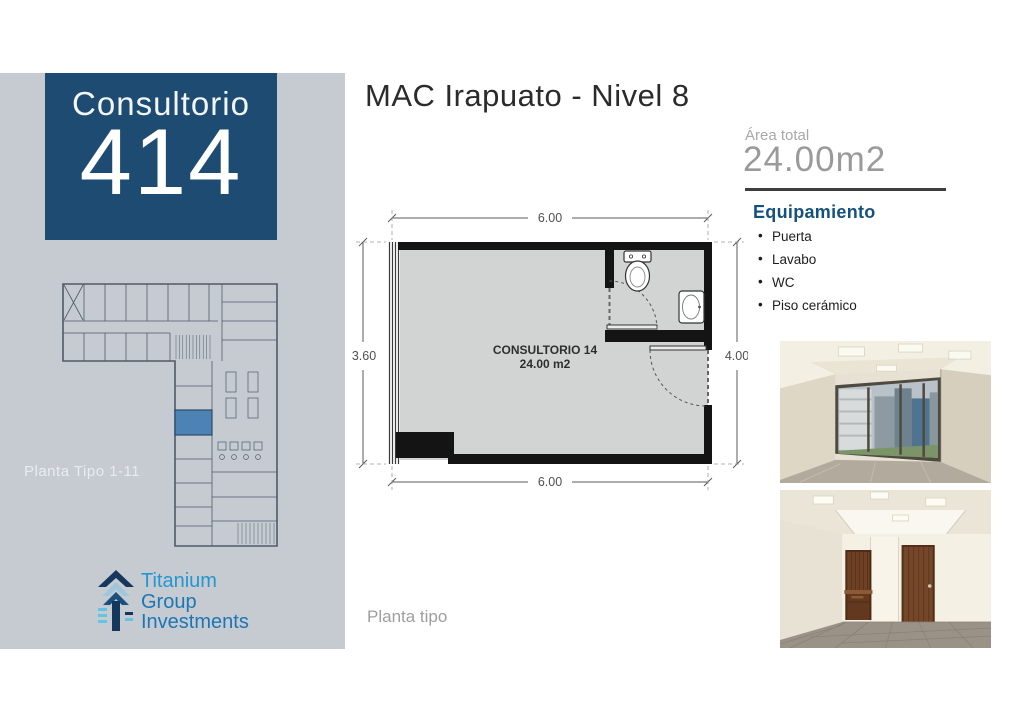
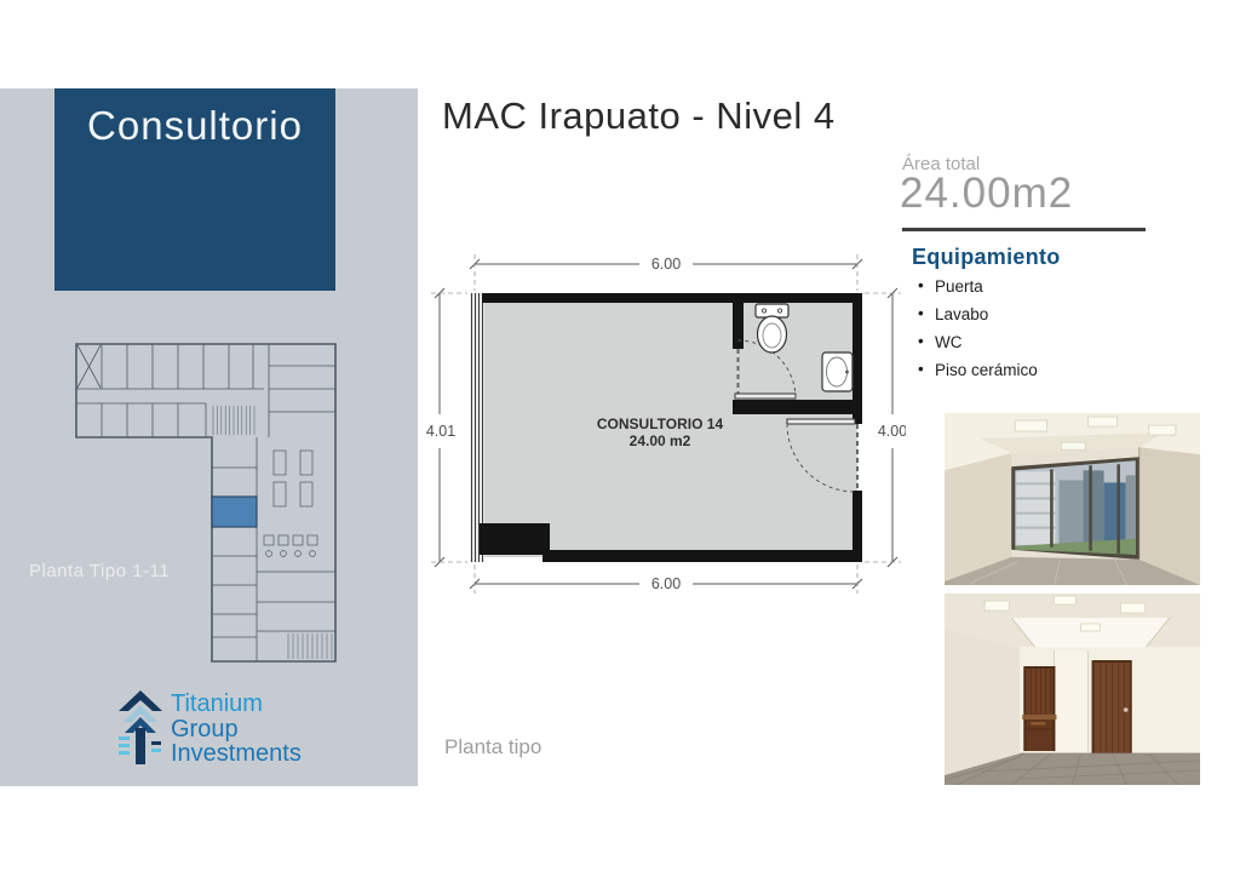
  Consultorio
- 414
  Planta Tipo 1-11
  Titanium
  Group
  Investments
- MAC Irapuato - Nivel 8
+ MAC Irapuato - Nivel 4
  CONSULTORIO 14
  24.00 m2
  6.00
  6.00
- 3.60
+ 4.01
  4.00
  Planta tipo
  Área total
  24.00m2
  Equipamiento
  Puerta
  Lavabo
  WC
  Piso cerámico
